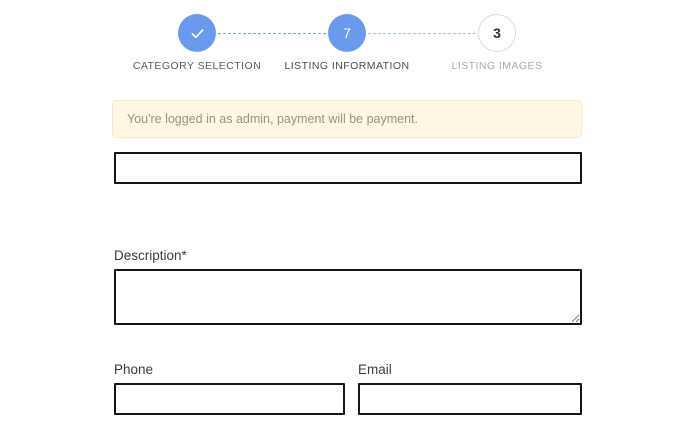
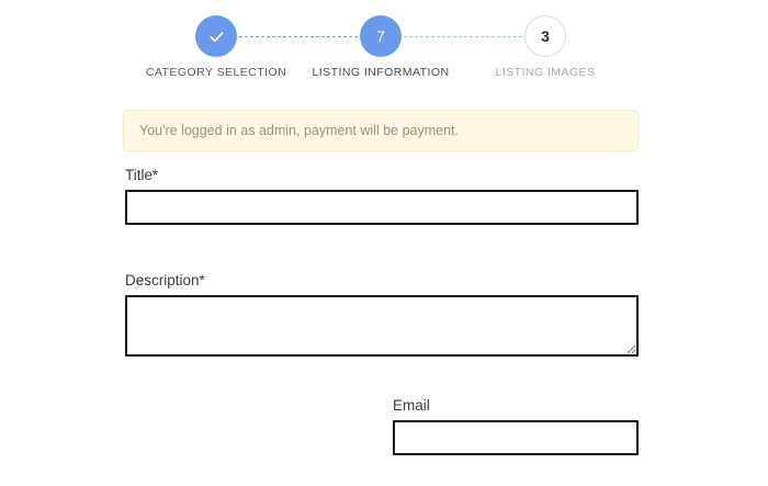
  7
  3
  CATEGORY SELECTION
  LISTING INFORMATION
  LISTING IMAGES
  You're logged in as admin, payment will be payment.
+ Title*
  Description*
- Phone
  Email
